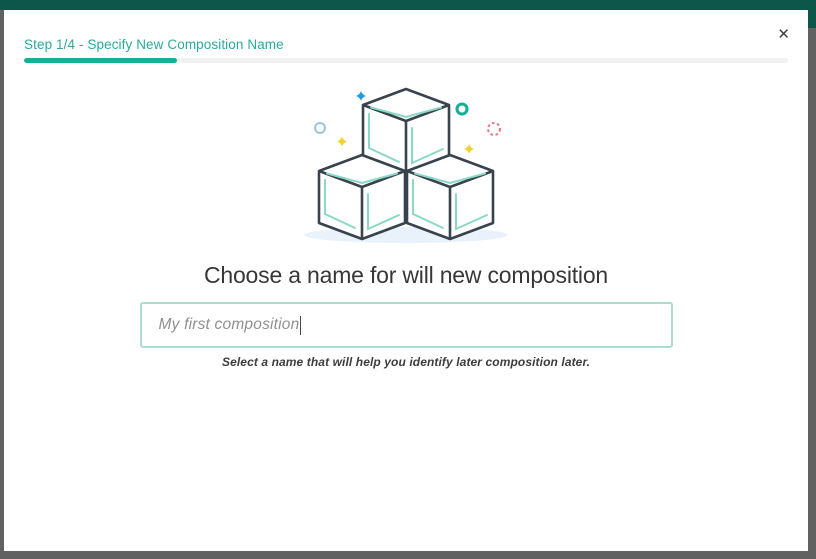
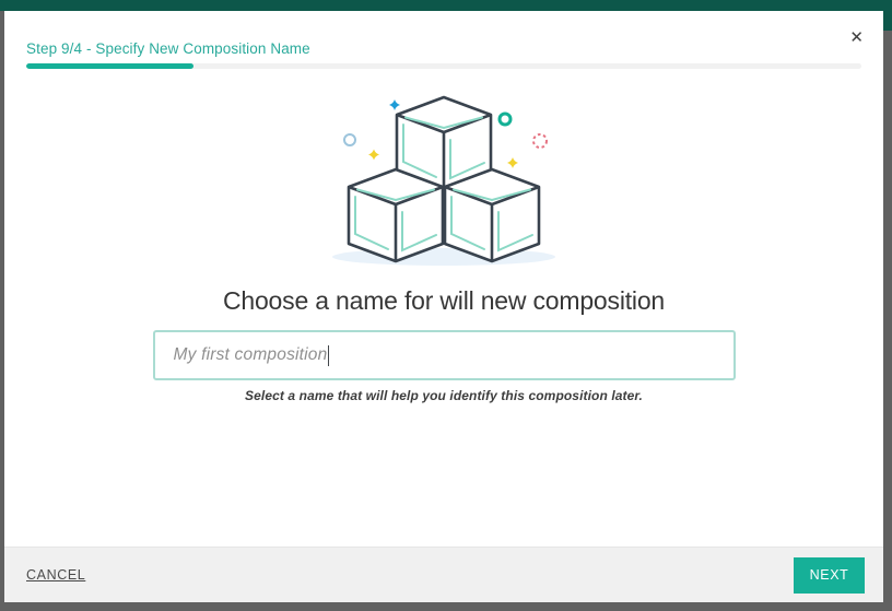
- Step 1/4 - Specify New Composition Name
+ Step 9/4 - Specify New Composition Name
  ✕
  Choose a name for will new composition
  My first composition
- Select a name that will help you identify later composition later.
+ Select a name that will help you identify this composition later.
+ CANCEL
+ NEXT
